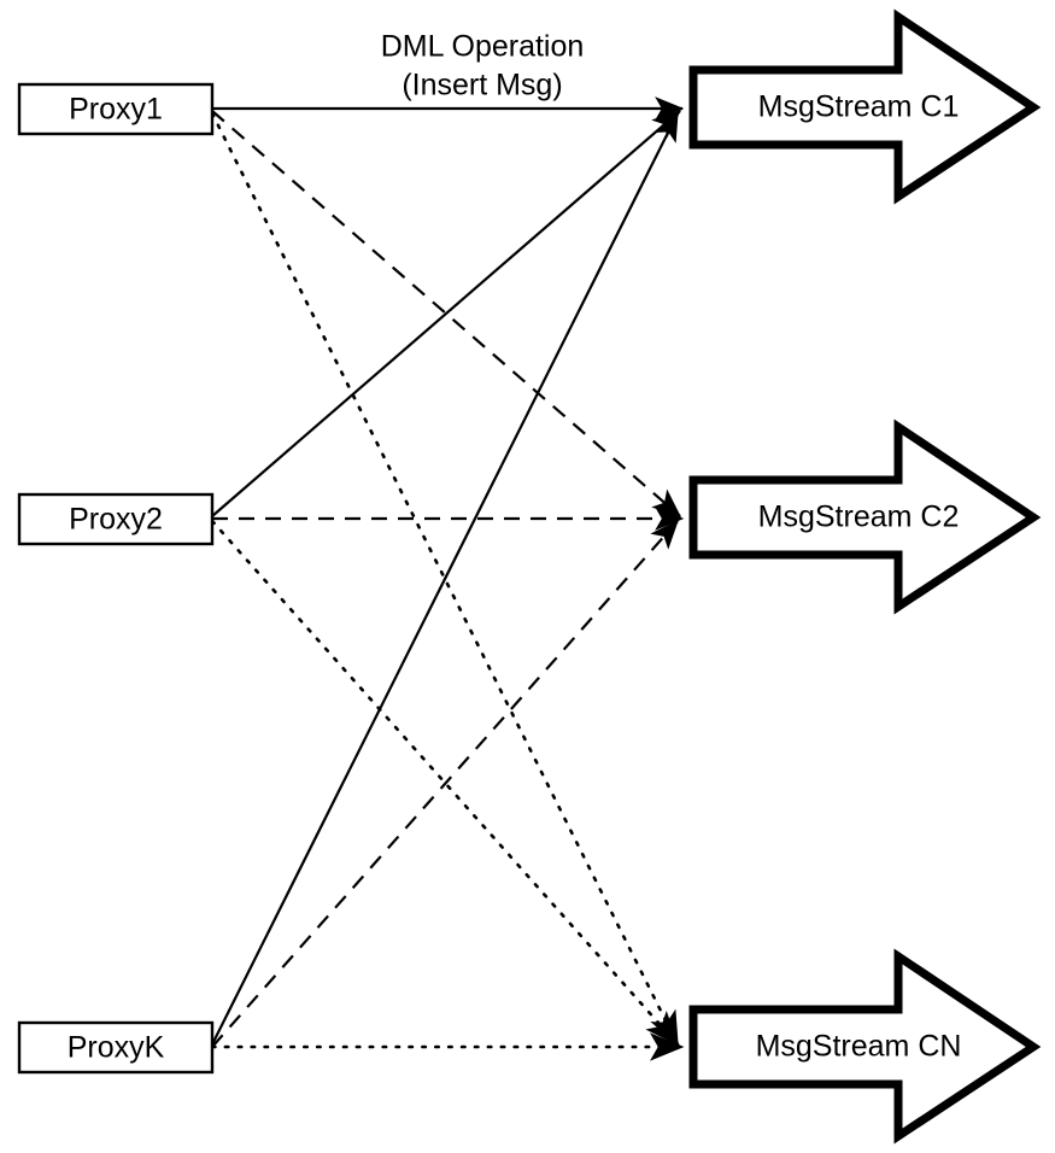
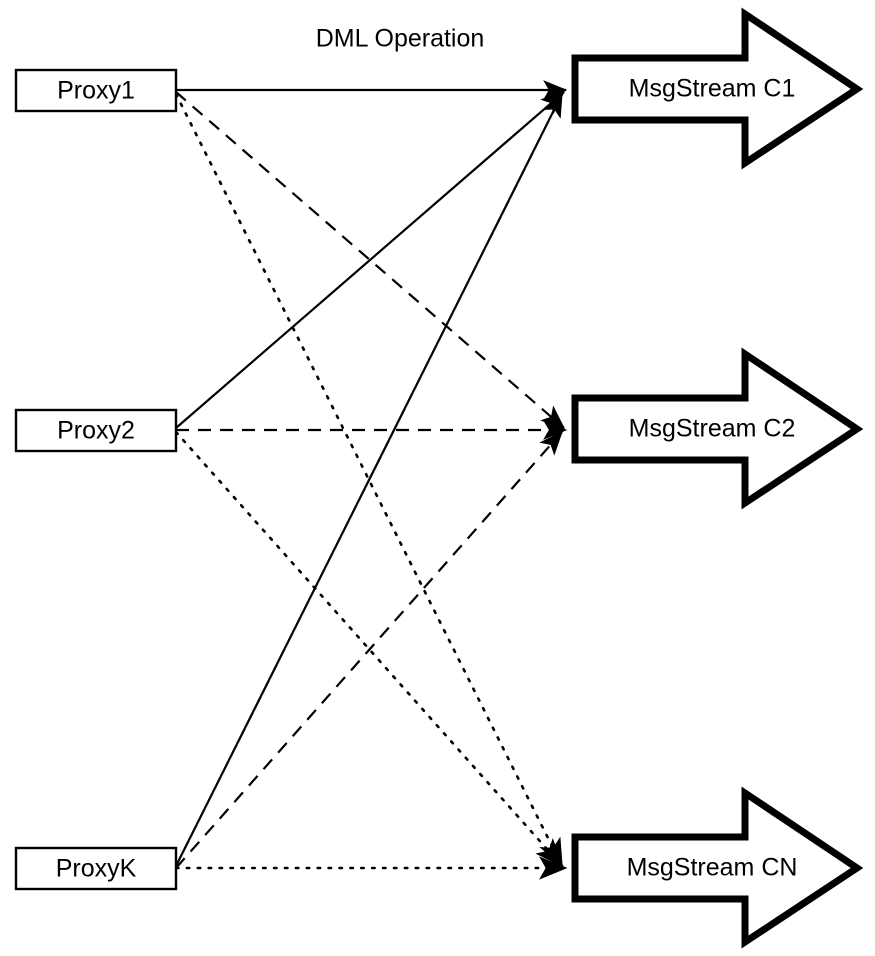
  DML Operation
- (Insert Msg)
  Proxy1
  Proxy2
  ProxyK
  MsgStream C1
  MsgStream C2
  MsgStream CN
